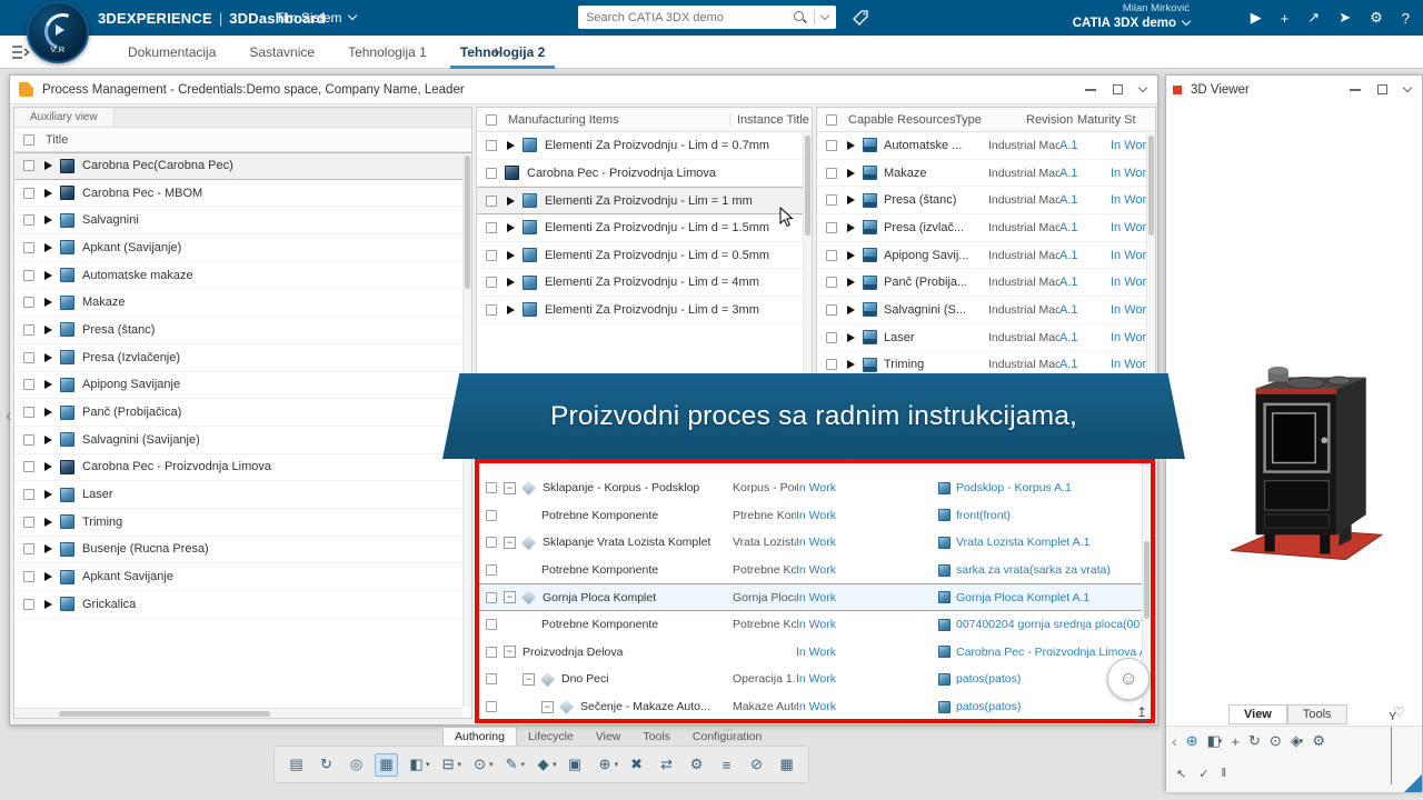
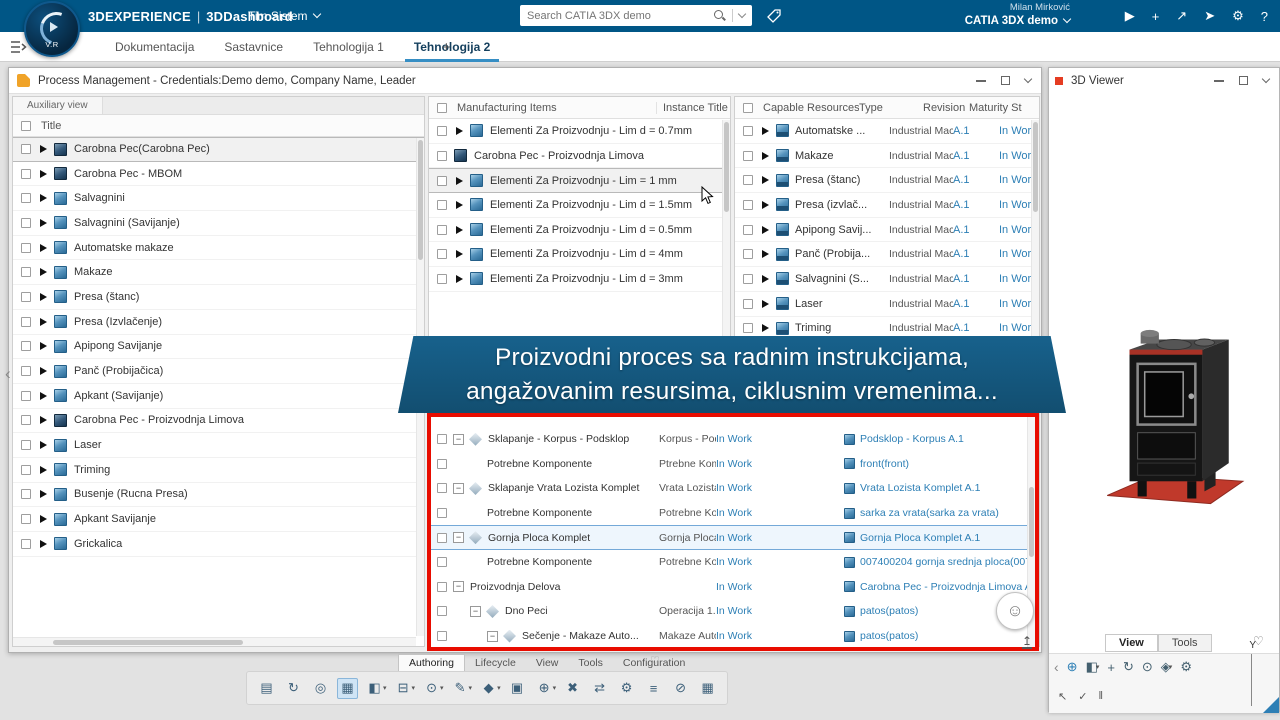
  3DEXPERIENCE
  |
  3DDashboard
  Tim Sistem
  Search CATIA 3DX demo
  Milan Mirković
  CATIA 3DX demo
  ▶
  +
  ↗
  ➤
  ⚙
  ?
  Dokumentacija
  Sastavnice
  Tehnologija 1
  Tehnologija 2
  +
  V.R
- Process Management - Credentials:Demo space, Company Name, Leader
+ Process Management - Credentials:Demo demo, Company Name, Leader
  Auxiliary view
  Title
  Carobna Pec(Carobna Pec)
  Carobna Pec - MBOM
  Salvagnini
- Apkant (Savijanje)
+ Salvagnini (Savijanje)
  Automatske makaze
  Makaze
  Presa (štanc)
  Presa (Izvlačenje)
  Apipong Savijanje
  Panč (Probijačica)
- Salvagnini (Savijanje)
+ Apkant (Savijanje)
  Carobna Pec - Proizvodnja Limova
  Laser
  Triming
  Busenje (Rucna Presa)
  Apkant Savijanje
  Grickalica
  Manufacturing Items
  Instance Title
  Elementi Za Proizvodnju - Lim d = 0.7mm
  Carobna Pec - Proizvodnja Limova
  Elementi Za Proizvodnju - Lim = 1 mm
  Elementi Za Proizvodnju - Lim d = 1.5mm
  Elementi Za Proizvodnju - Lim d = 0.5mm
  Elementi Za Proizvodnju - Lim d = 4mm
  Elementi Za Proizvodnju - Lim d = 3mm
  Capable Resources
  Type
  Revision
  Maturity St
  Automatske ...
  Industrial Mac
  A.1
  In Wor
  Makaze
  Industrial Mac
  A.1
  In Wor
  Presa (štanc)
  Industrial Mac
  A.1
  In Wor
  Presa (izvlač...
  Industrial Mac
  A.1
  In Wor
  Apipong Savij...
  Industrial Mac
  A.1
  In Wor
  Panč (Probija...
  Industrial Mac
  A.1
  In Wor
  Salvagnini (S...
  Industrial Mac
  A.1
  In Wor
  Laser
  Industrial Mac
  A.1
  In Wor
  Triming
  Industrial Mac
  A.1
  In Wor
  −
  Sklapanje - Korpus - Podsklop
  In Work
  Podsklop - Korpus A.1
  Potrebne Komponente
  Ptrebne Kom
  In Work
  front(front)
  −
  Sklapanje Vrata Lozista Komplet
  Vrata Lozist
  In Work
  Vrata Lozista Komplet A.1
  Potrebne Komponente
  Potrebne Ko
  In Work
  sarka za vrata(sarka za vrata)
  −
  Gornja Ploca Komplet
  Gornja Ploc
  In Work
  Gornja Ploca Komplet A.1
  Potrebne Komponente
  Potrebne Ko
  In Work
  007400204 gornja srednja ploca(00
  −
  Proizvodnja Delova
  In Work
  Carobna Pec - Proizvodnja Limova
  −
  Dno Peci
  Operacija 1.
  In Work
  patos(patos)
  −
  Sečenje - Makaze Auto...
  In Work
  patos(patos)
  Proizvodni proces sa radnim instrukcijama,
+ angažovanim resursima, ciklusnim vremenima...
  Authoring
  Lifecycle
  View
  Tools
  Configuration
  ♡
  ▤
  ↻
  ◎
  ▦
  ◧
  ⊟
  ⊙
  ✎
  ◆
  ▣
  ⊕
  ✖
  ⇄
  ⚙
  ≡
  ⊘
  ▦
  3D Viewer
  View
  Tools
  ♡
  ‹
  ⊕
  ◧
  +
  ↻
  ⊙
  ◈
  ⚙
  ↖
  ✓
  ‖
  Y
  ☺
  ↥
  ‹
